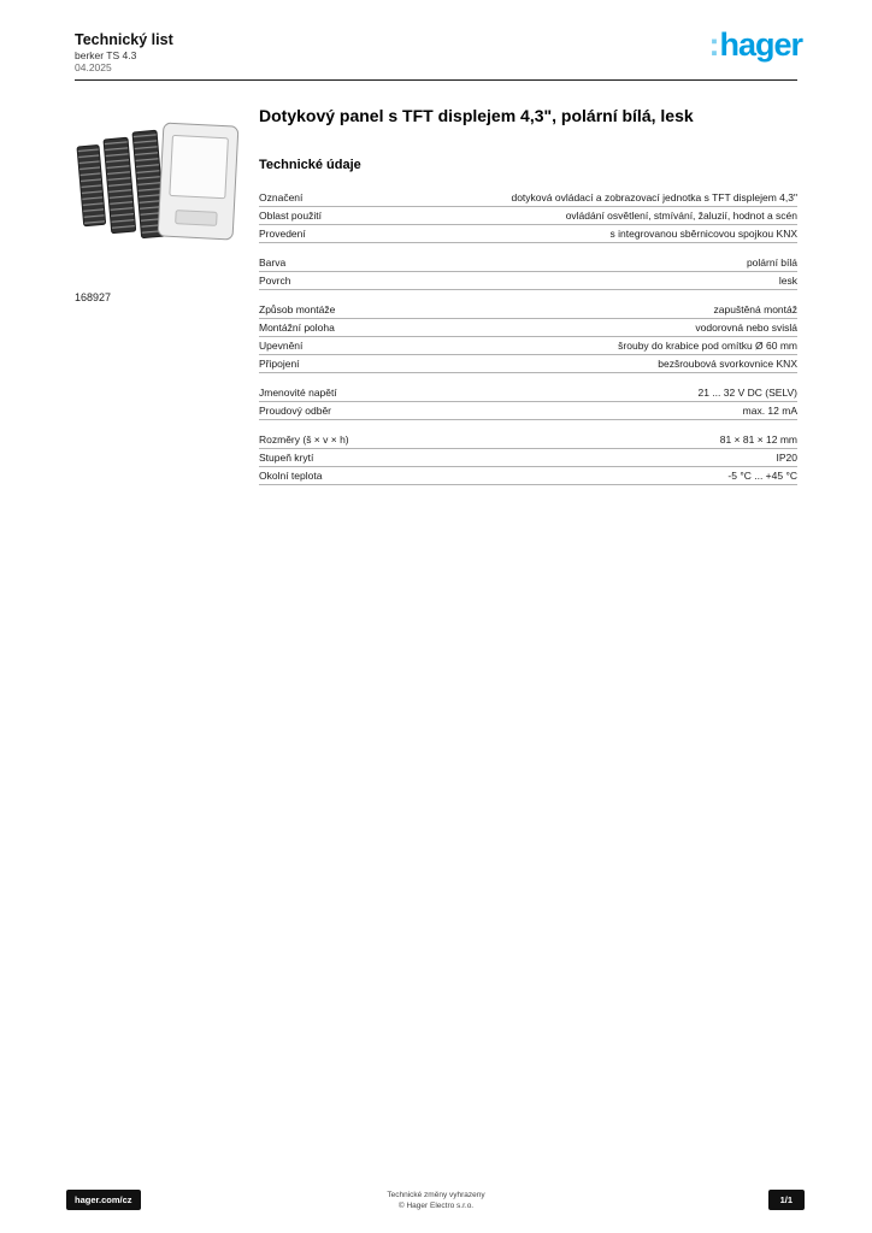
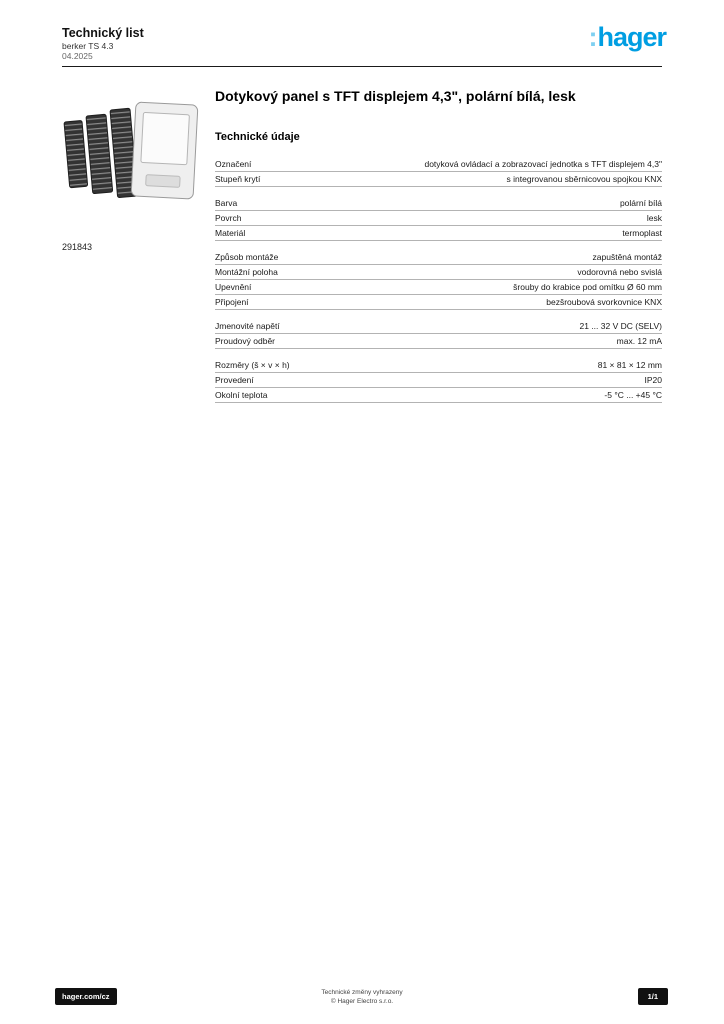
  Technický list
  berker TS 4.3
  04.2025
  :hager
- 168927
+ 291843
  Dotykový panel s TFT displejem 4,3", polární bílá, lesk
  Technické údaje
  Označení
  dotyková ovládací a zobrazovací jednotka s TFT displejem 4,3"
- Oblast použití
- ovládání osvětlení, stmívání, žaluzií, hodnot a scén
- Provedení
+ Stupeň krytí
  s integrovanou sběrnicovou spojkou KNX
  Barva
  polární bílá
  Povrch
  lesk
+ Materiál
+ termoplast
  Způsob montáže
  zapuštěná montáž
  Montážní poloha
  vodorovná nebo svislá
  Upevnění
  šrouby do krabice pod omítku Ø 60 mm
  Připojení
  bezšroubová svorkovnice KNX
  Jmenovité napětí
  21 ... 32 V DC (SELV)
  Proudový odběr
  max. 12 mA
  Rozměry (š × v × h)
  81 × 81 × 12 mm
- Stupeň krytí
+ Provedení
  IP20
  Okolní teplota
  -5 °C ... +45 °C
  hager.com/cz
  1/1
